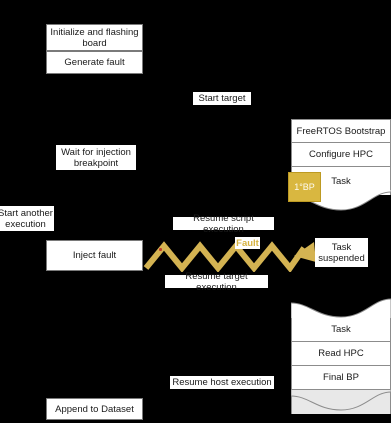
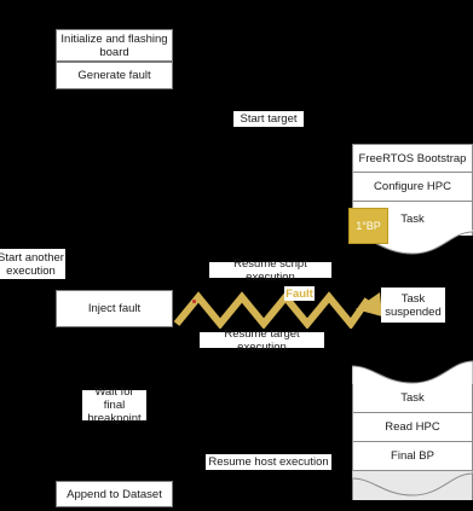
  Initialize and flashing board
  Generate fault
  Inject fault
  Append to Dataset
  Start target
- Wait for injection breakpoint
  Start another execution
  Resume script execution
  Resume target execution
+ Wait for final breakpoint
  Resume host execution
  Fault
  Task suspended
  FreeRTOS Bootstrap
  Configure HPC
  Task
  1°BP
  Task
  Read HPC
  Final BP
